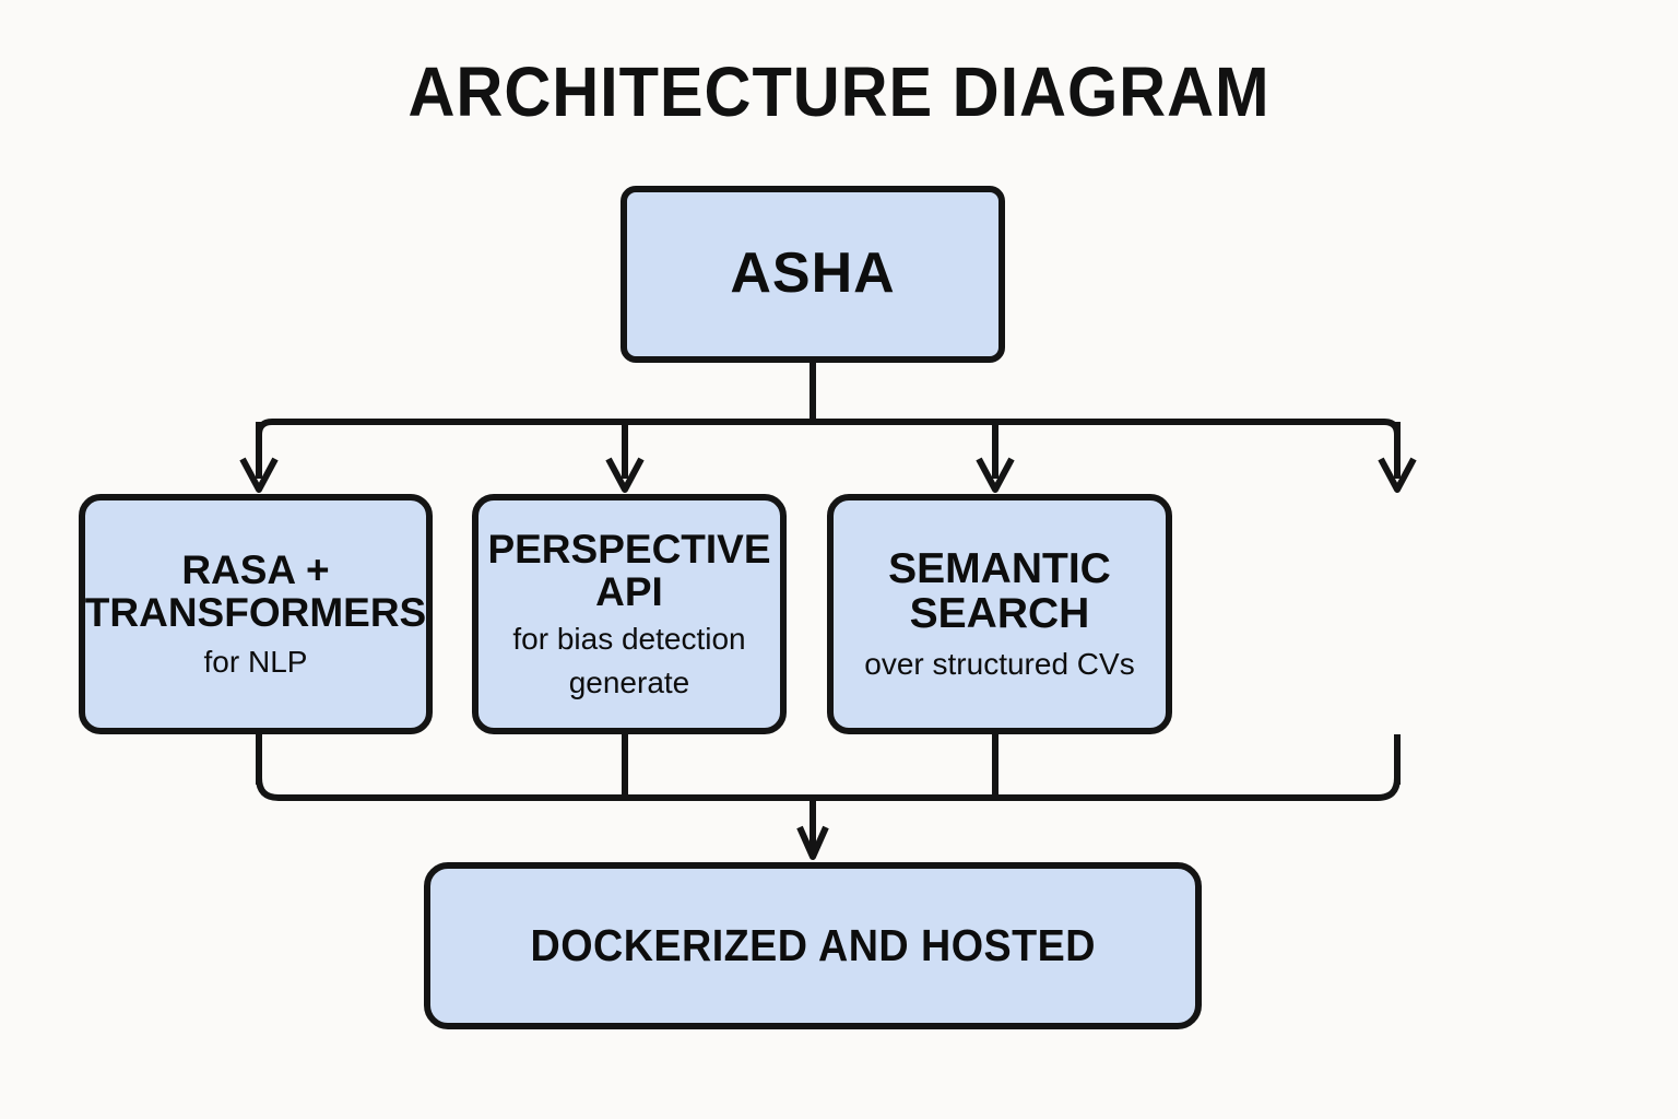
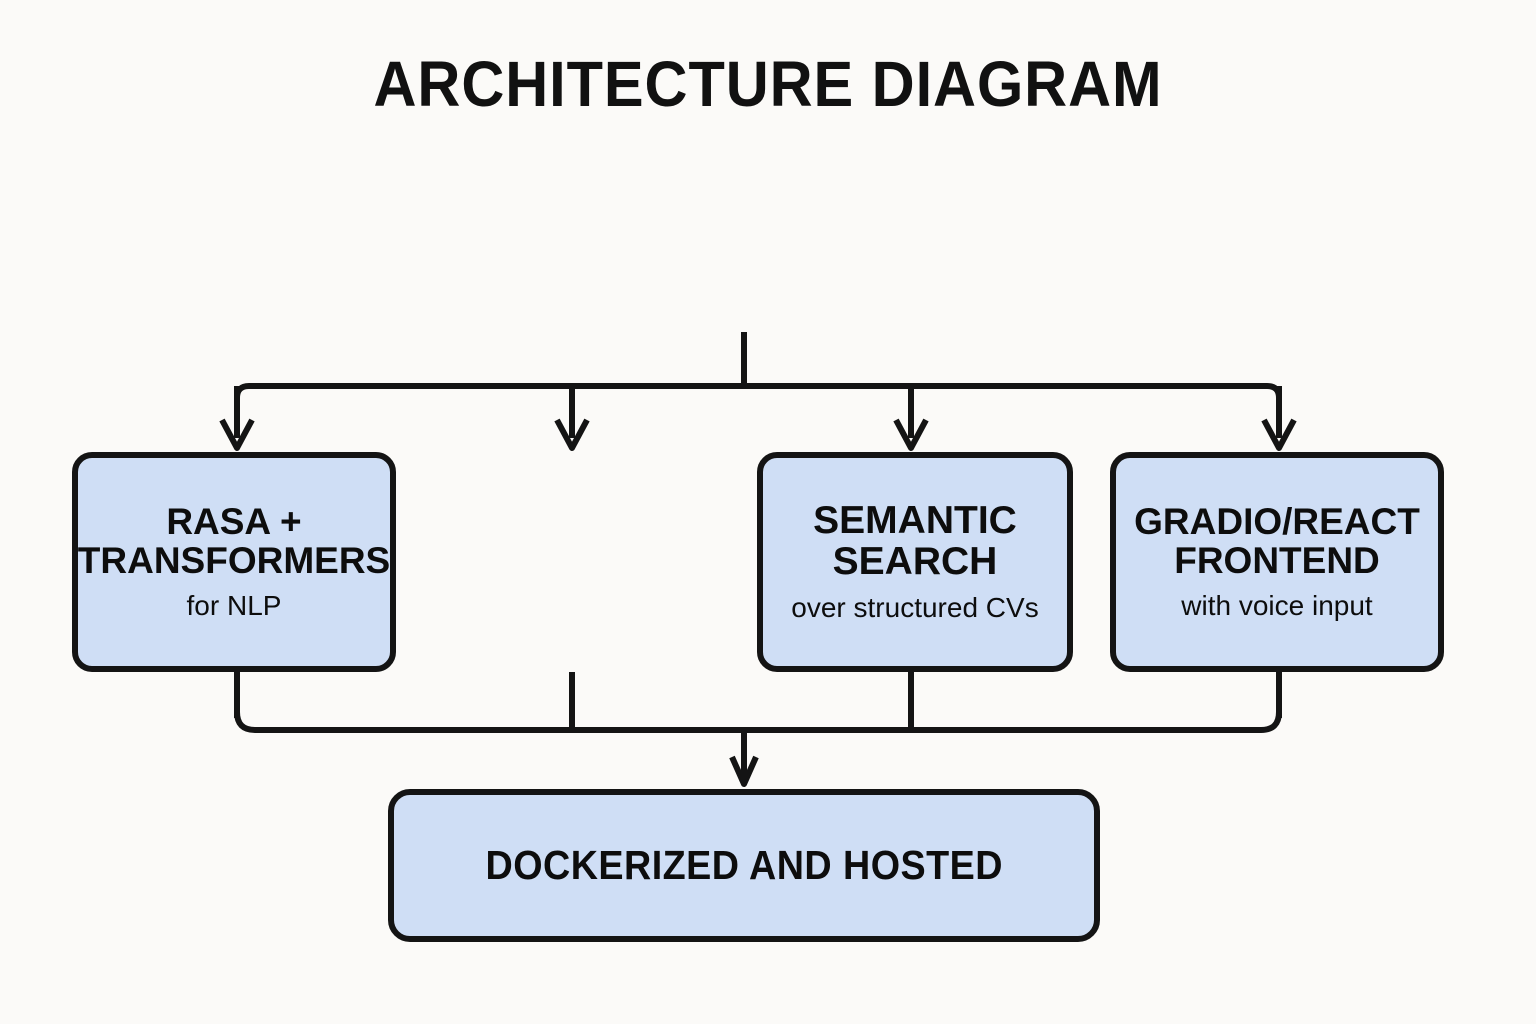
  ARCHITECTURE DIAGRAM
- ASHA
  RASA +
  TRANSFORMERS
  for NLP
- PERSPECTIVE
- API
- for bias detection
- generate
  SEMANTIC
  SEARCH
  over structured CVs
+ GRADIO/REACT
+ FRONTEND
+ with voice input
  DOCKERIZED AND HOSTED
